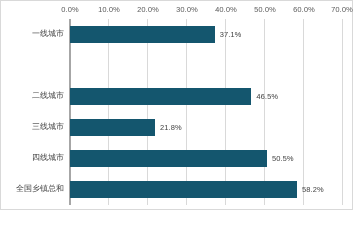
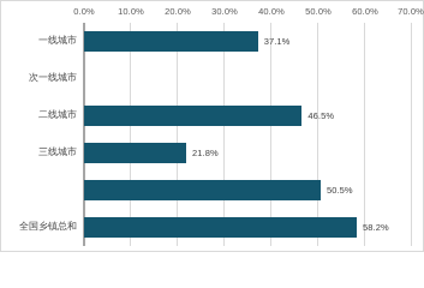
  0.0%
  10.0%
  20.0%
  30.0%
  40.0%
  50.0%
  60.0%
  70.0%
  一线城市
+ 次一线城市
  二线城市
  三线城市
- 四线城市
  全国乡镇总和
  37.1%
  46.5%
  21.8%
  50.5%
  58.2%
